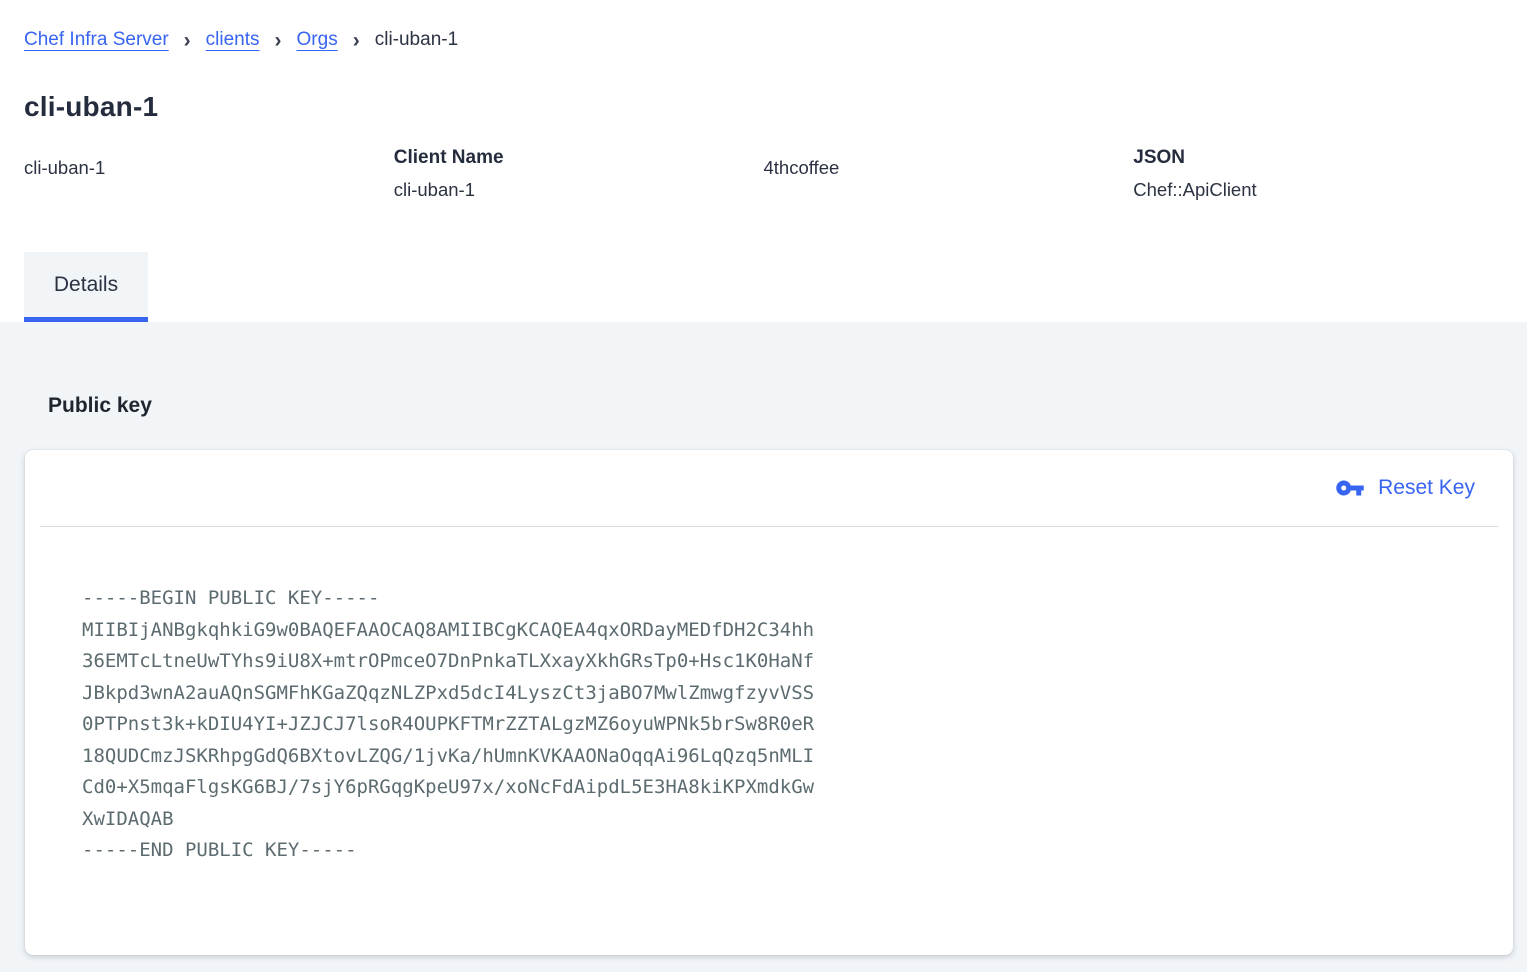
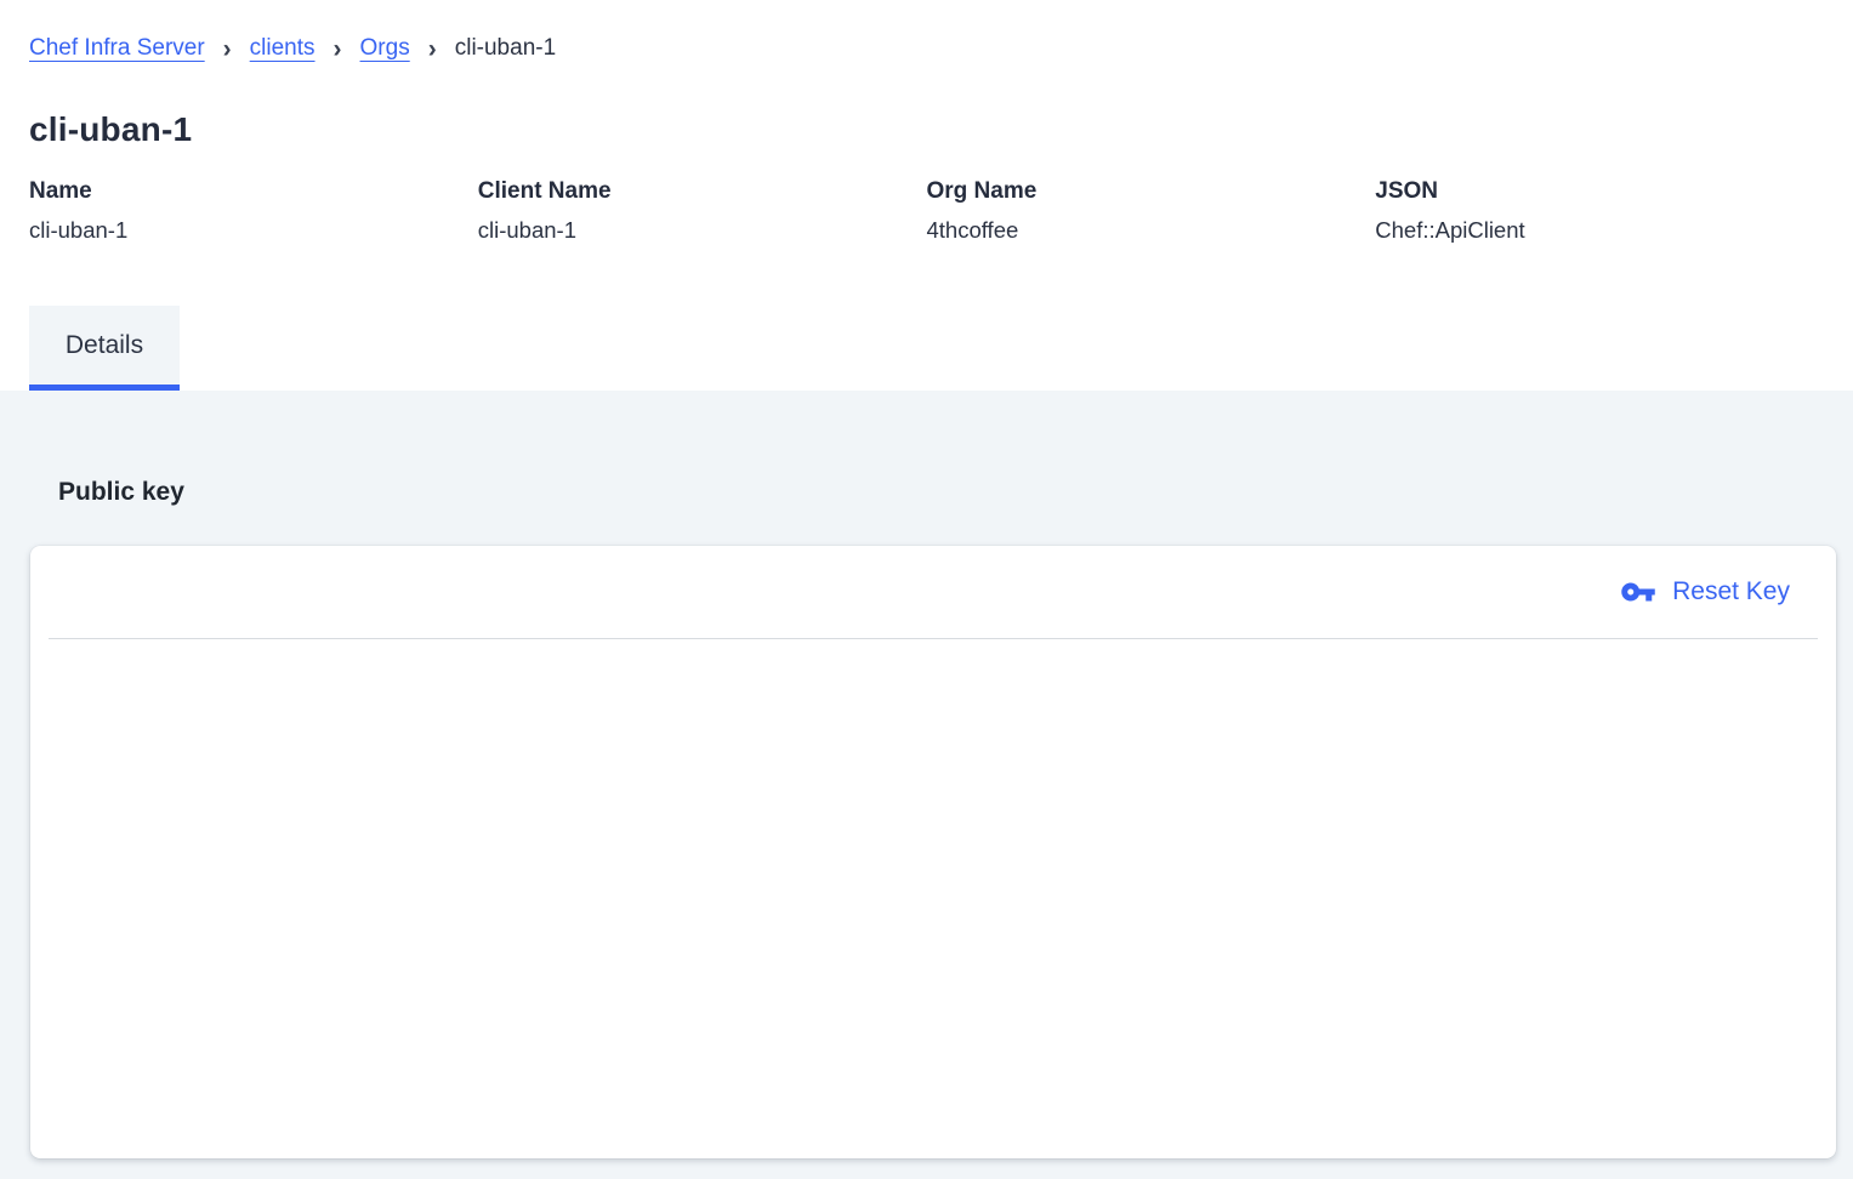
  Chef Infra Server
  ›
  clients
  ›
  Orgs
  ›
  cli-uban-1
  cli-uban-1
+ Name
  cli-uban-1
  Client Name
  cli-uban-1
+ Org Name
  4thcoffee
  JSON
  Chef::ApiClient
  Details
  Public key
  Reset Key
- -----BEGIN PUBLIC KEY-----
- MIIBIjANBgkqhkiG9w0BAQEFAAOCAQ8AMIIBCgKCAQEA4qxORDayMEDfDH2C34hh
- 36EMTcLtneUwTYhs9iU8X+mtrOPmceO7DnPnkaTLXxayXkhGRsTp0+Hsc1K0HaNf
- JBkpd3wnA2auAQnSGMFhKGaZQqzNLZPxd5dcI4LyszCt3jaBO7MwlZmwgfzyvVSS
- 0PTPnst3k+kDIU4YI+JZJCJ7lsoR4OUPKFTMrZZTALgzMZ6oyuWPNk5brSw8R0eR
- 18QUDCmzJSKRhpgGdQ6BXtovLZQG/1jvKa/hUmnKVKAAONaOqqAi96LqQzq5nMLI
- Cd0+X5mqaFlgsKG6BJ/7sjY6pRGqgKpeU97x/xoNcFdAipdL5E3HA8kiKPXmdkGw
- XwIDAQAB
- -----END PUBLIC KEY-----
